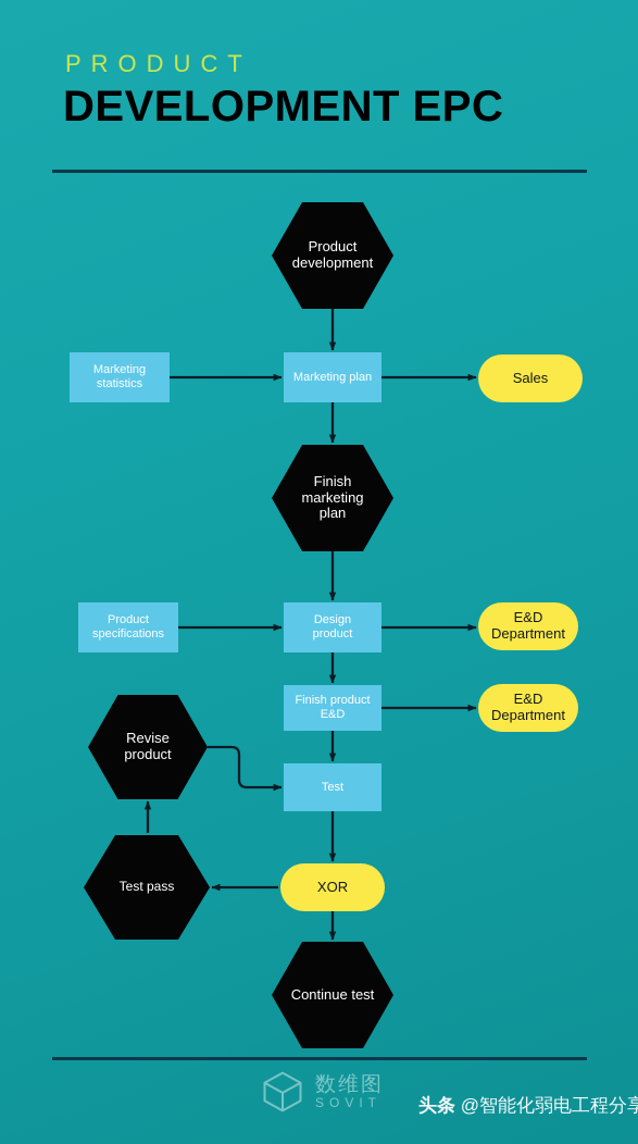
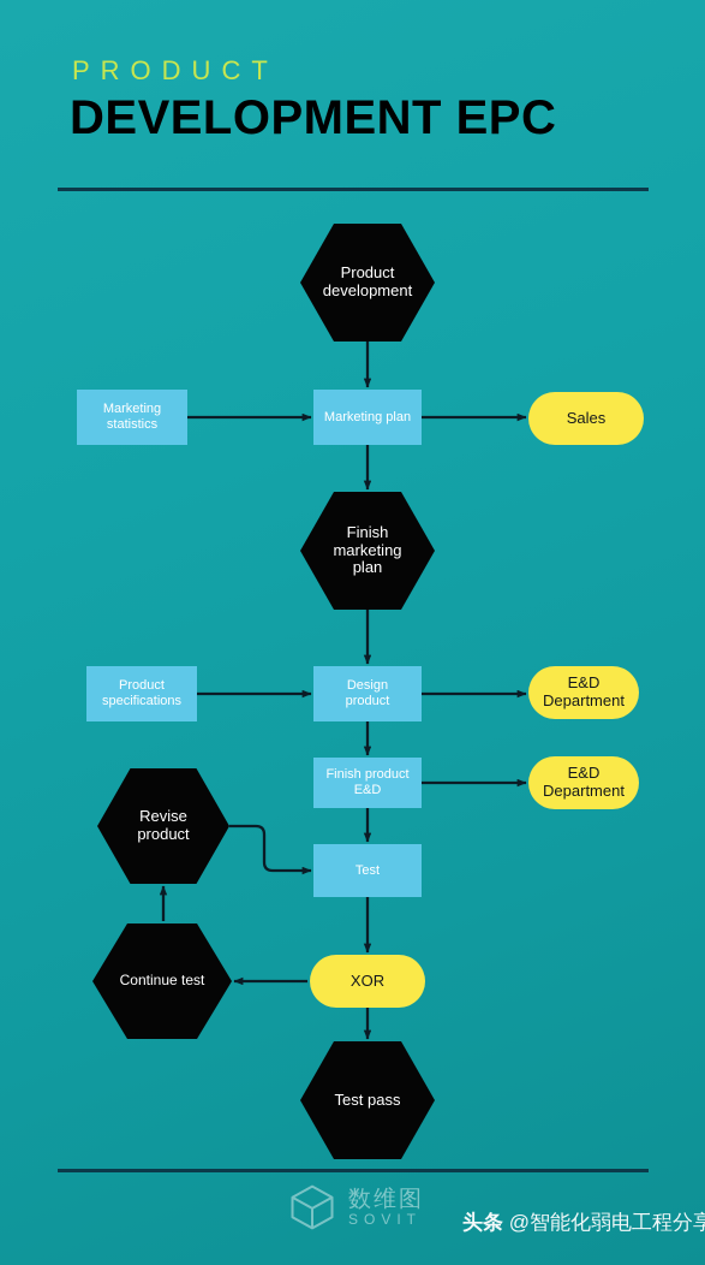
  PRODUCT
  DEVELOPMENT EPC
  Product
  development
  Marketing
  statistics
  Marketing plan
  Sales
  Finish
  marketing
  plan
  Product
  specifications
  Design
  product
  E&D
  Department
  Finish product
  E&D
  E&D
  Department
  Revise
  product
  Test
- Test pass
+ Continue test
  XOR
- Continue test
+ Test pass
  数维图
  SOVIT
  头条 @智能化弱电工程分享
